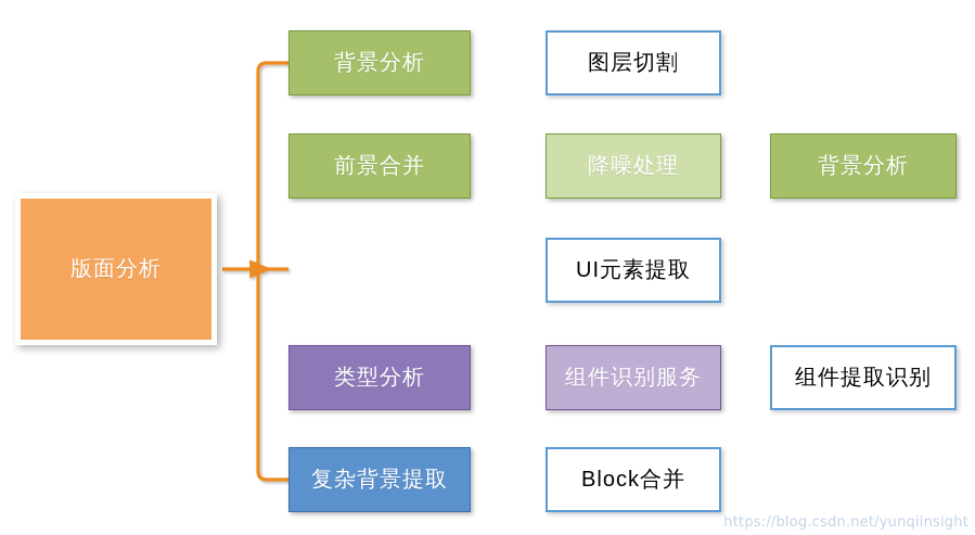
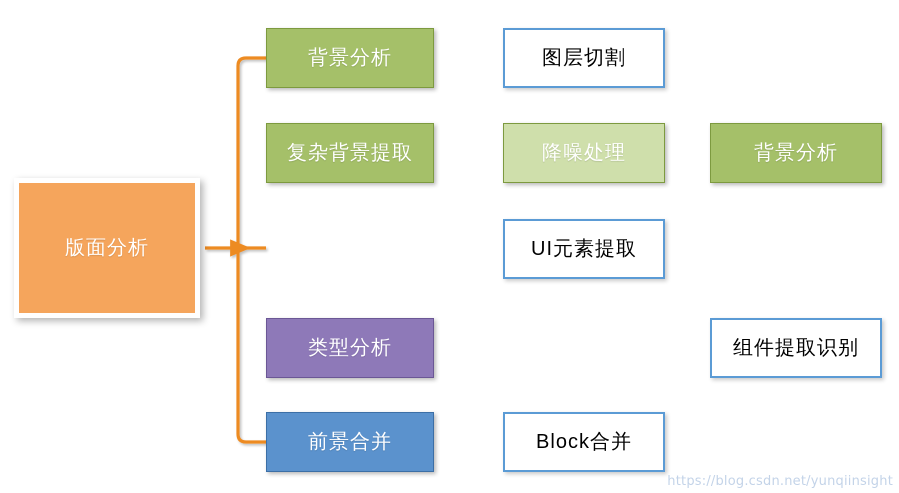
  版面分析
  背景分析
  图层切割
- 前景合并
+ 复杂背景提取
  降噪处理
  背景分析
  UI元素提取
  类型分析
- 组件识别服务
  组件提取识别
- 复杂背景提取
+ 前景合并
  Block合并
  https://blog.csdn.net/yunqiinsight
